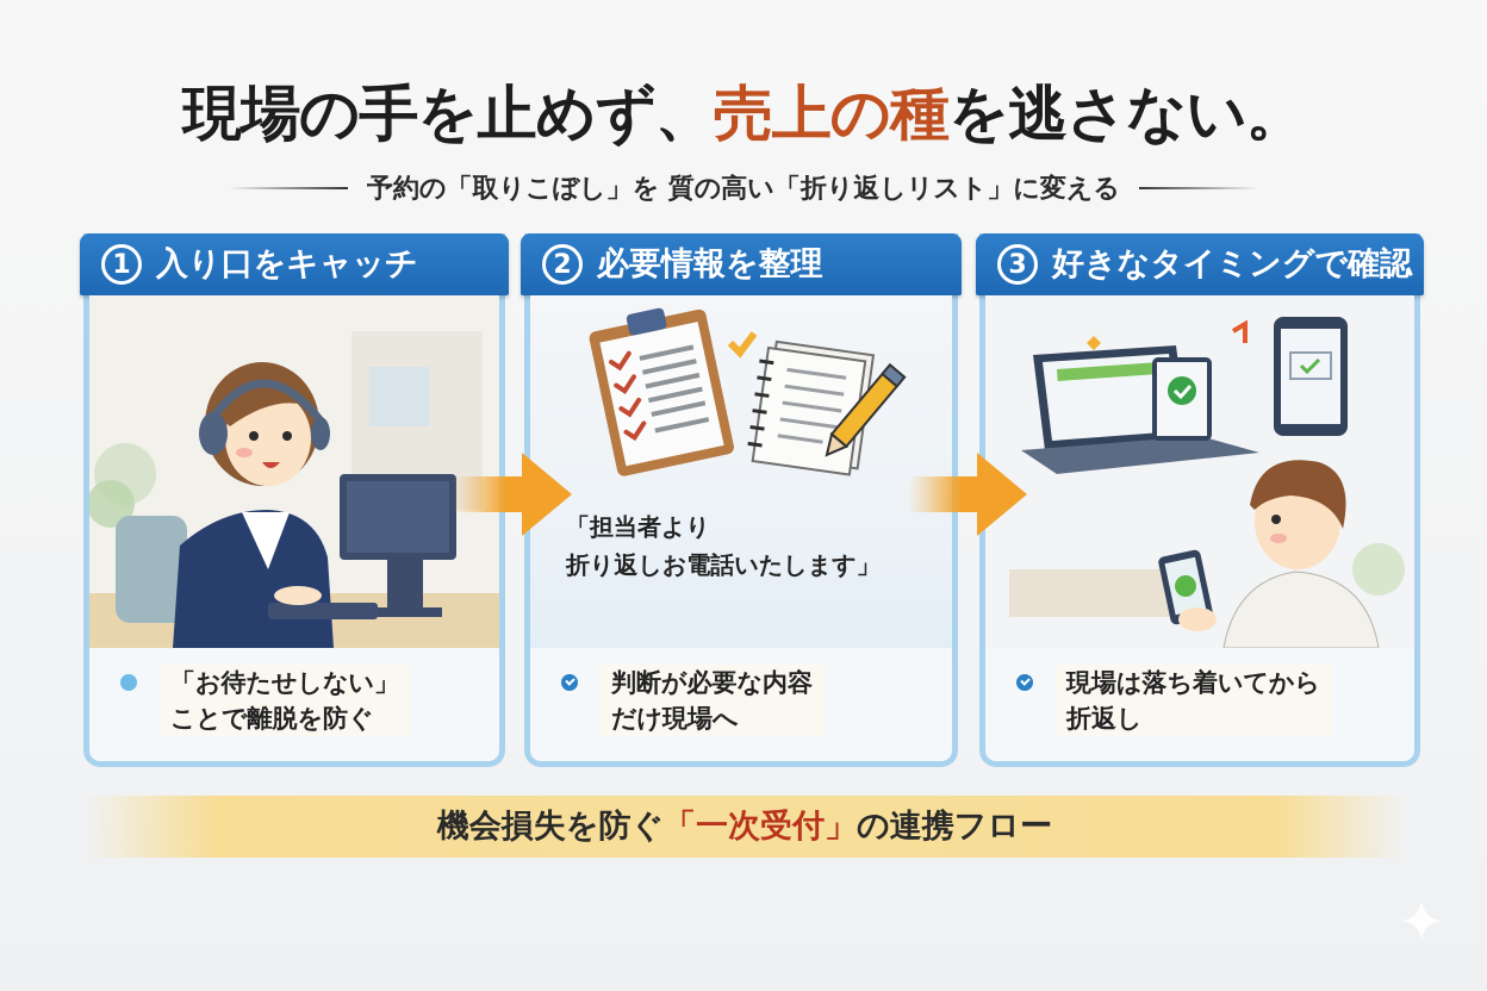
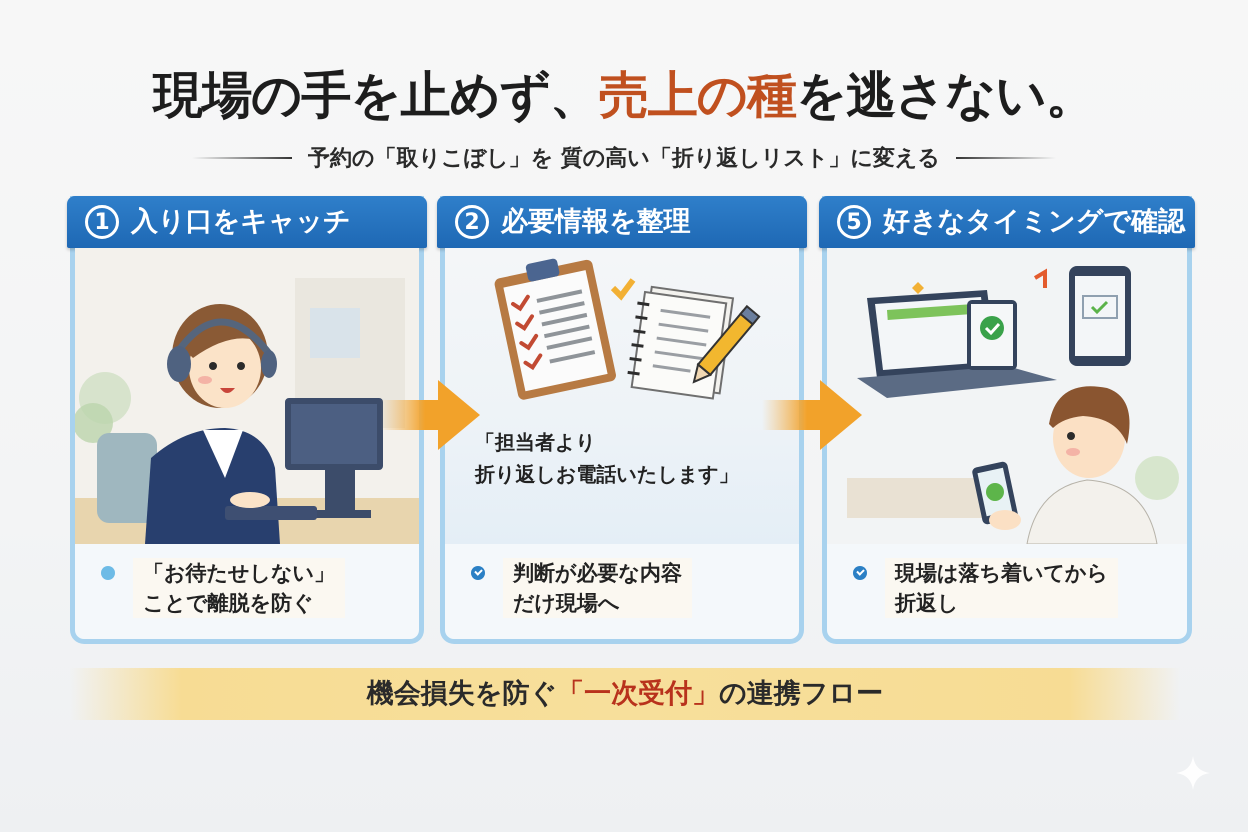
  現場の手を止めず、売上の種を逃さない。
  予約の「取りこぼし」を 質の高い「折り返しリスト」に変える
  1
  入り口をキャッチ
  「お待たせしない」
  ことで離脱を防ぐ
  2
  必要情報を整理
  「担当者より
  折り返しお電話いたします」
  判断が必要な内容
  だけ現場へ
- 3
+ 5
  好きなタイミングで確認
  現場は落ち着いてから
  折返し
  機会損失を防ぐ
  「一次受付」
  の連携フロー
